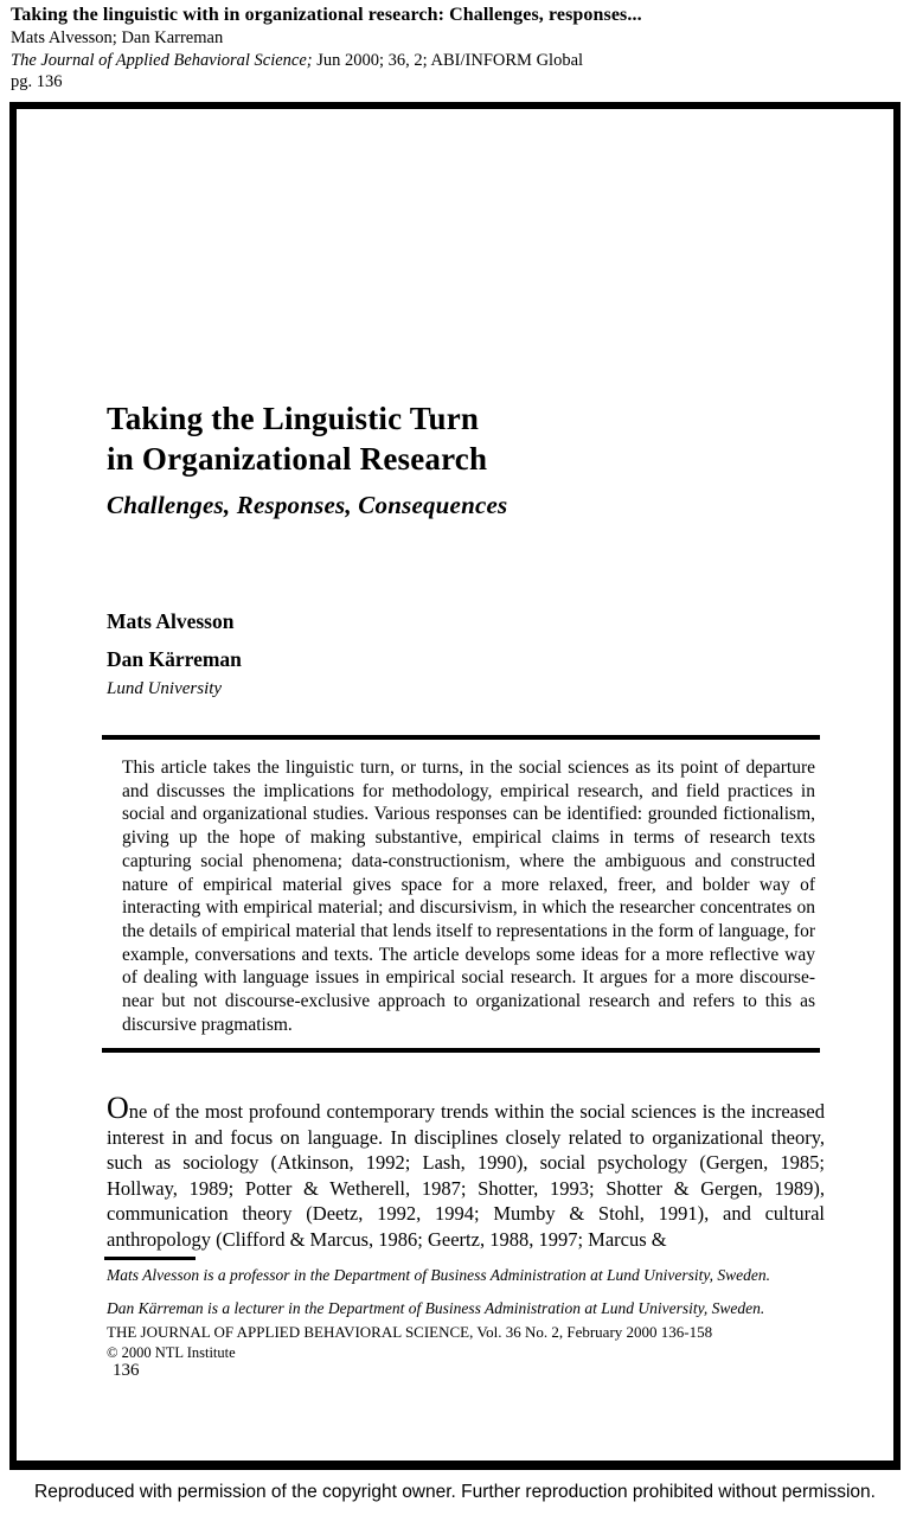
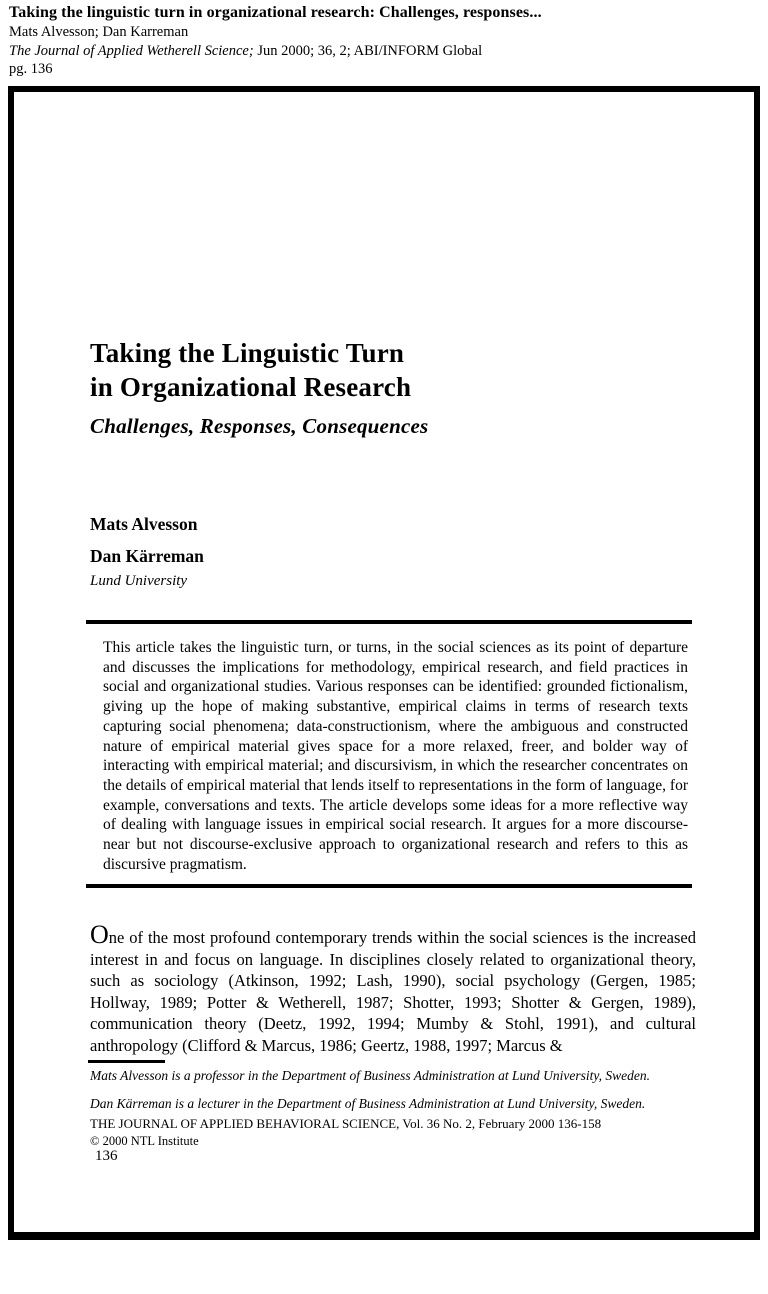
- Taking the linguistic with in organizational research: Challenges, responses...
+ Taking the linguistic turn in organizational research: Challenges, responses...
  Mats Alvesson; Dan Karreman
- The Journal of Applied Behavioral Science; Jun 2000; 36, 2; ABI/INFORM Global
+ The Journal of Applied Wetherell Science; Jun 2000; 36, 2; ABI/INFORM Global
  pg. 136
  Taking the Linguistic Turn
  in Organizational Research
  Challenges, Responses, Consequences
  Mats Alvesson
  Dan Kärreman
  Lund University
  This article takes the linguistic turn, or turns, in the social sciences as its point of departure and discusses the implications for methodology, empirical research, and field practices in social and organizational studies. Various responses can be identified: grounded fictionalism, giving up the hope of making substantive, empirical claims in terms of research texts capturing social phenomena; data-constructionism, where the ambiguous and constructed nature of empirical material gives space for a more relaxed, freer, and bolder way of interacting with empirical material; and discursivism, in which the researcher concentrates on the details of empirical material that lends itself to representations in the form of language, for example, conversations and texts. The article develops some ideas for a more reflective way of dealing with language issues in empirical social research. It argues for a more discourse-near but not discourse-exclusive approach to organizational research and refers to this as discursive pragmatism.
  One of the most profound contemporary trends within the social sciences is the increased interest in and focus on language. In disciplines closely related to organizational theory, such as sociology (Atkinson, 1992; Lash, 1990), social psychology (Gergen, 1985; Hollway, 1989; Potter & Wetherell, 1987; Shotter, 1993; Shotter & Gergen, 1989), communication theory (Deetz, 1992, 1994; Mumby & Stohl, 1991), and cultural anthropology (Clifford & Marcus, 1986; Geertz, 1988, 1997; Marcus &
  Mats Alvesson is a professor in the Department of Business Administration at Lund University, Sweden.
  Dan Kärreman is a lecturer in the Department of Business Administration at Lund University, Sweden.
  THE JOURNAL OF APPLIED BEHAVIORAL SCIENCE, Vol. 36 No. 2, February 2000 136-158
  © 2000 NTL Institute
  136
- Reproduced with permission of the copyright owner. Further reproduction prohibited without permission.
